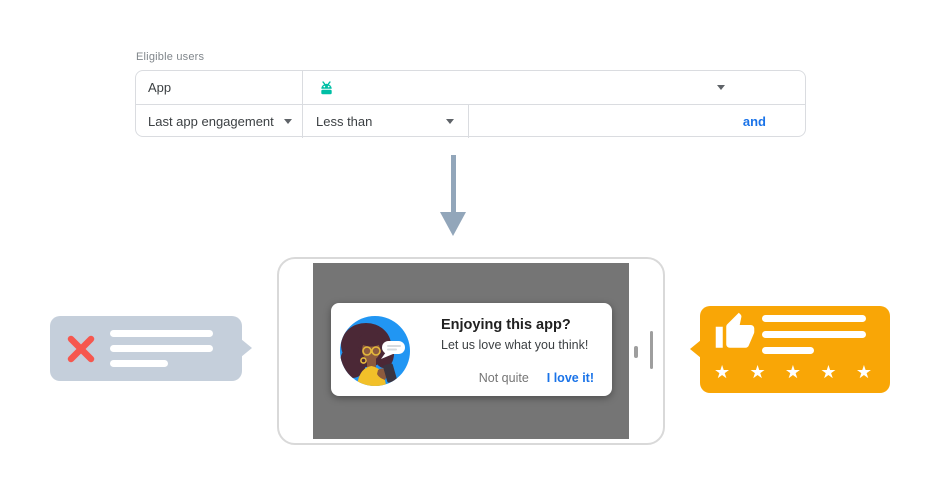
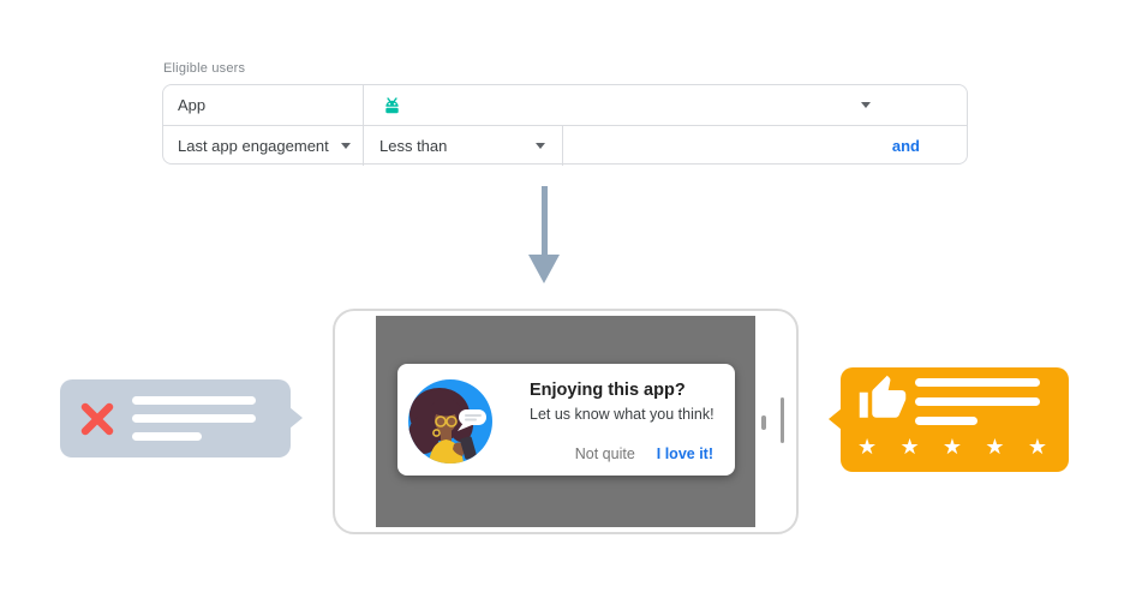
  Eligible users
  App
  Last app engagement
  Less than
  and
  Enjoying this app?
- Let us love what you think!
+ Let us know what you think!
  Not quite
  I love it!
  ★
  ★
  ★
  ★
  ★
